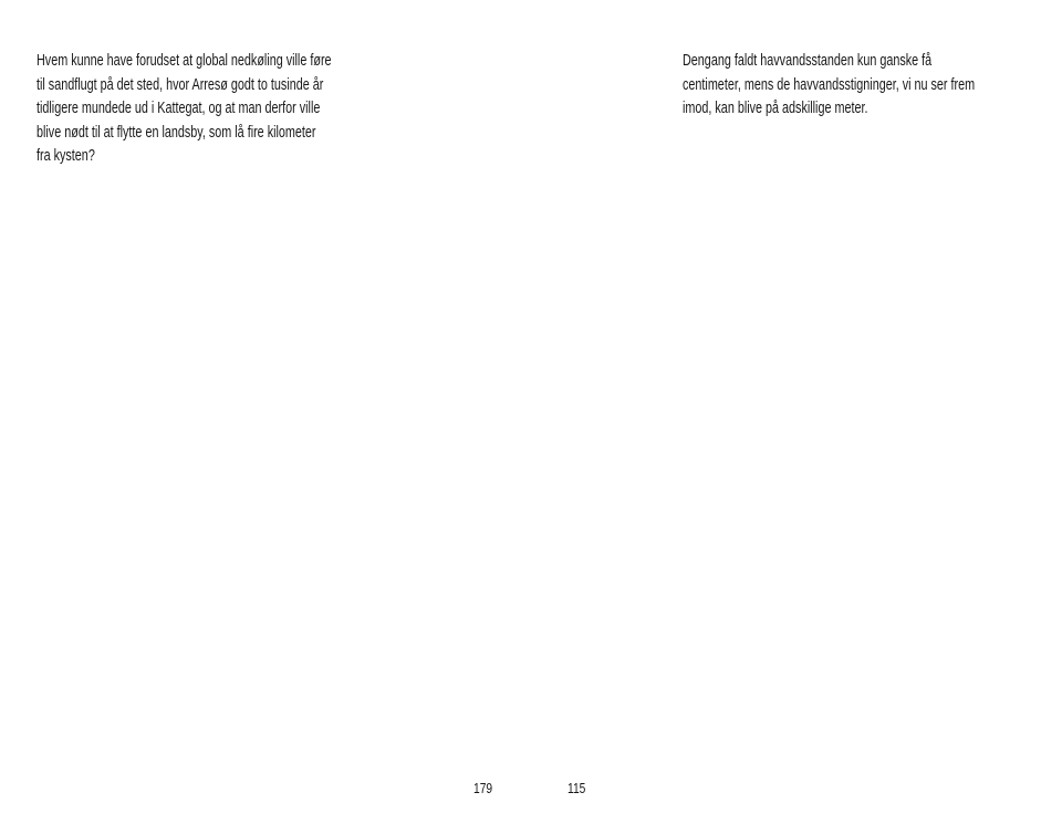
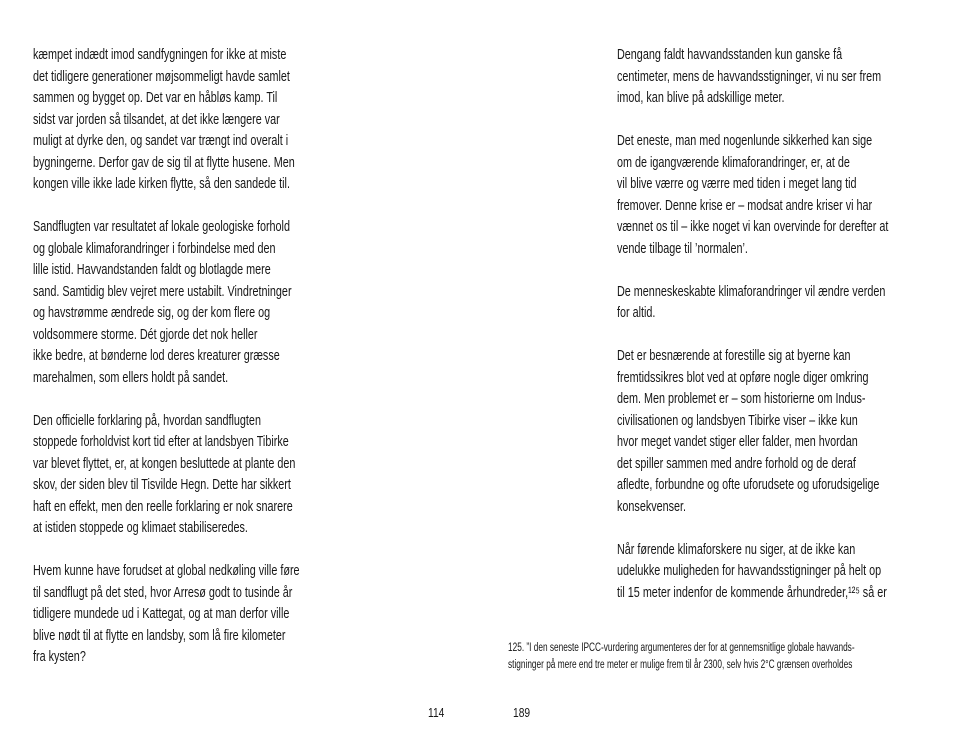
+ kæmpet indædt imod sandfygningen for ikke at miste
+ det tidligere generationer møjsommeligt havde samlet
+ sammen og bygget op. Det var en håbløs kamp. Til
+ sidst var jorden så tilsandet, at det ikke længere var
+ muligt at dyrke den, og sandet var trængt ind overalt i
+ bygningerne. Derfor gav de sig til at flytte husene. Men
+ kongen ville ikke lade kirken flytte, så den sandede til.
+ Sandflugten var resultatet af lokale geologiske forhold
+ og globale klimaforandringer i forbindelse med den
+ lille istid. Havvandstanden faldt og blotlagde mere
+ sand. Samtidig blev vejret mere ustabilt. Vindretninger
+ og havstrømme ændrede sig, og der kom flere og
+ voldsommere storme. Dét gjorde det nok heller
+ ikke bedre, at bønderne lod deres kreaturer græsse
+ marehalmen, som ellers holdt på sandet.
+ Den officielle forklaring på, hvordan sandflugten
+ stoppede forholdvist kort tid efter at landsbyen Tibirke
+ var blevet flyttet, er, at kongen besluttede at plante den
+ skov, der siden blev til Tisvilde Hegn. Dette har sikkert
+ haft en effekt, men den reelle forklaring er nok snarere
+ at istiden stoppede og klimaet stabiliseredes.
  Hvem kunne have forudset at global nedkøling ville føre
  til sandflugt på det sted, hvor Arresø godt to tusinde år
  tidligere mundede ud i Kattegat, og at man derfor ville
  blive nødt til at flytte en landsby, som lå fire kilometer
  fra kysten?
  Dengang faldt havvandsstanden kun ganske få
  centimeter, mens de havvandsstigninger, vi nu ser frem
  imod, kan blive på adskillige meter.
+ Det eneste, man med nogenlunde sikkerhed kan sige
+ om de igangværende klimaforandringer, er, at de
+ vil blive værre og værre med tiden i meget lang tid
+ fremover. Denne krise er – modsat andre kriser vi har
+ vænnet os til – ikke noget vi kan overvinde for derefter at
+ vende tilbage til ’normalen’.
+ De menneskeskabte klimaforandringer vil ændre verden
+ for altid.
+ Det er besnærende at forestille sig at byerne kan
+ fremtidssikres blot ved at opføre nogle diger omkring
+ dem. Men problemet er – som historierne om Indus-
+ civilisationen og landsbyen Tibirke viser – ikke kun
+ hvor meget vandet stiger eller falder, men hvordan
+ det spiller sammen med andre forhold og de deraf
+ afledte, forbundne og ofte uforudsete og uforudsigelige
+ konsekvenser.
+ Når førende klimaforskere nu siger, at de ikke kan
+ udelukke muligheden for havvandsstigninger på helt op
+ til 15 meter indenfor de kommende århundreder,¹²⁵ så er
+ 125. ”I den seneste IPCC-vurdering argumenteres der for at gennemsnitlige globale havvands-
+ stigninger på mere end tre meter er mulige frem til år 2300, selv hvis 2°C grænsen overholdes
- 179
+ 114
- 115
+ 189
